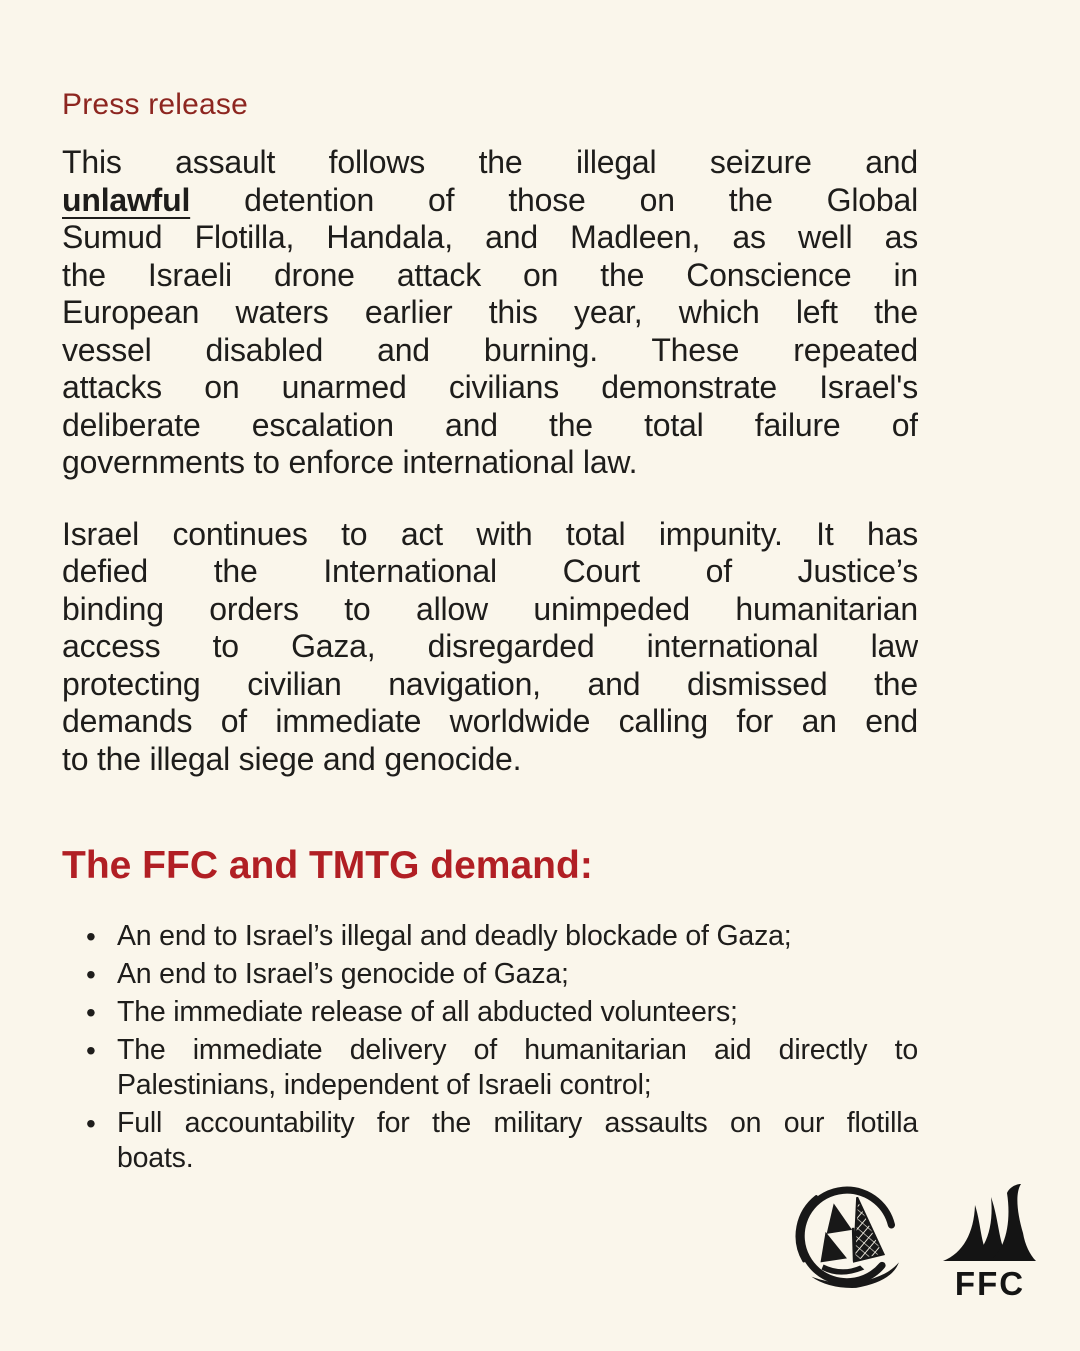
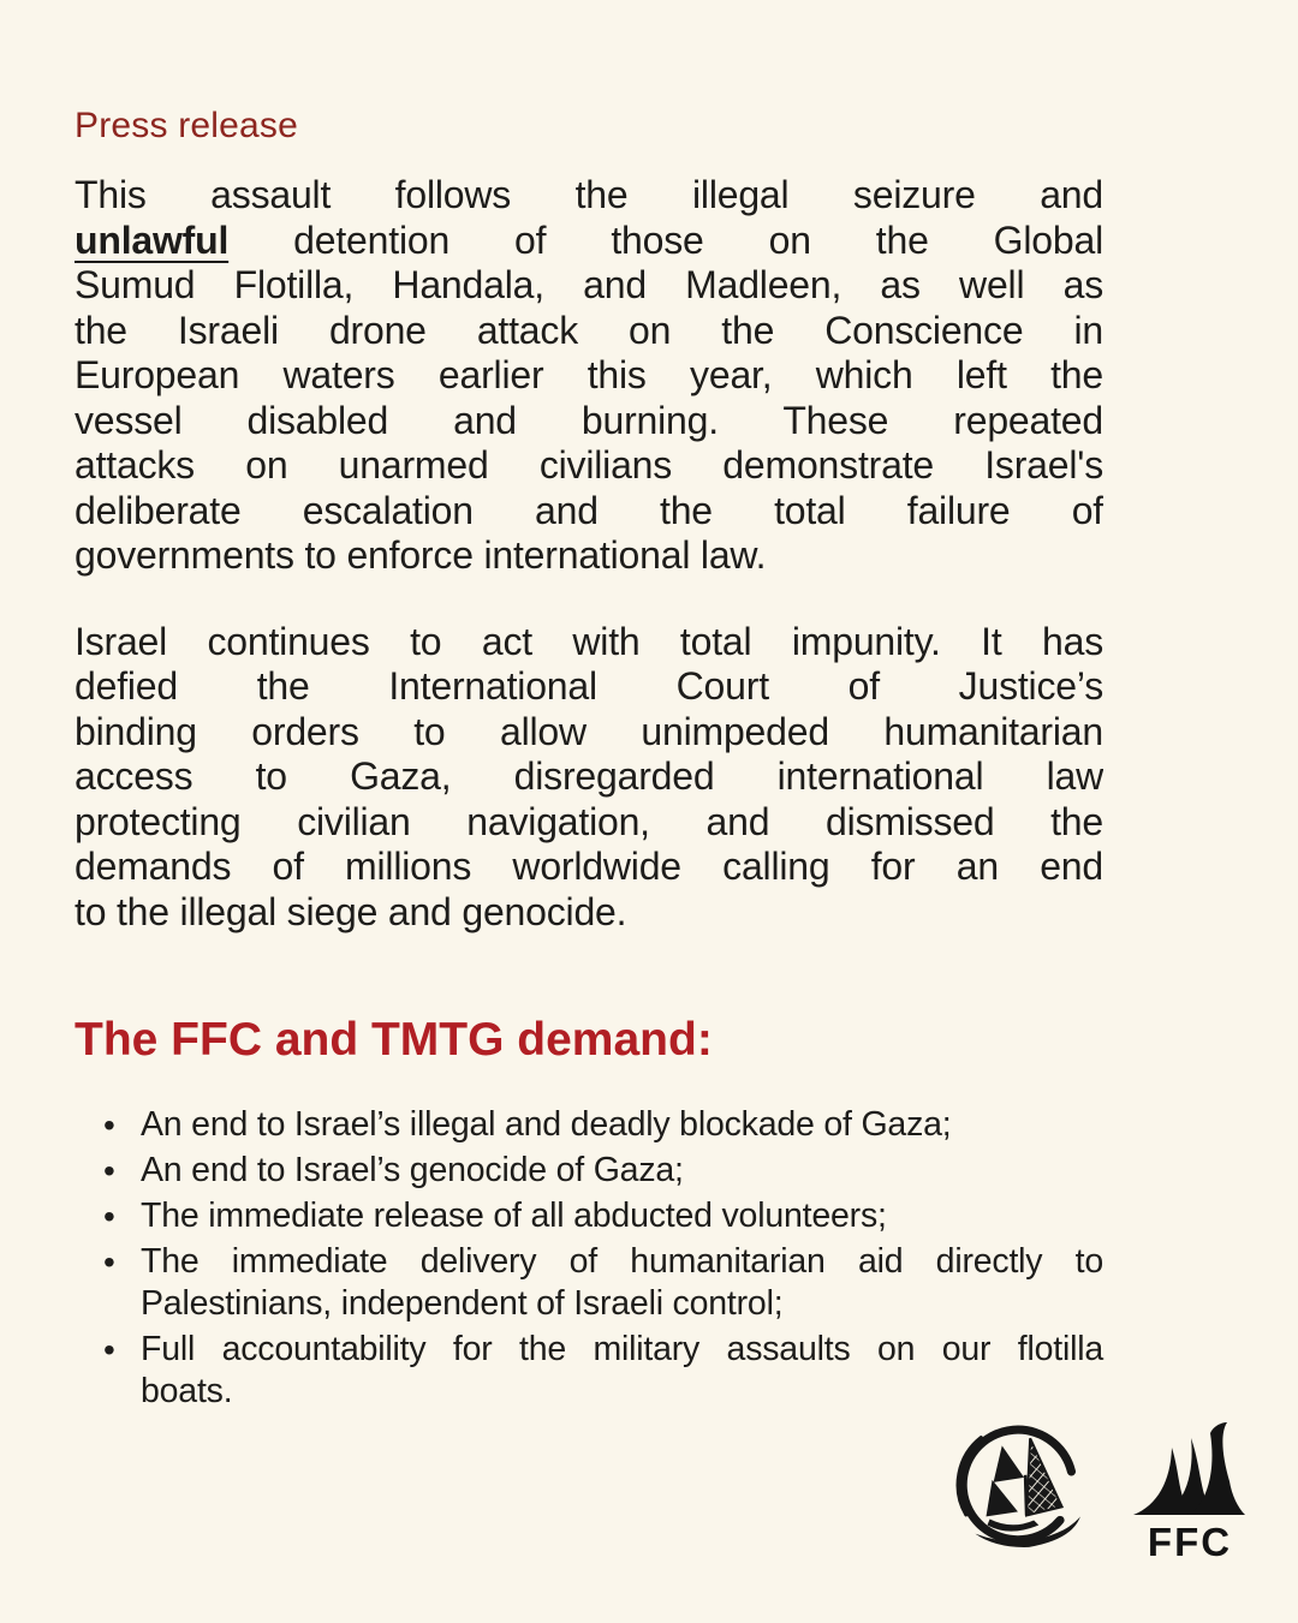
  Press release
  This assault follows the illegal seizure and
  unlawful detention of those on the Global
  Sumud Flotilla, Handala, and Madleen, as well as
  the Israeli drone attack on the Conscience in
  European waters earlier this year, which left the
  vessel disabled and burning. These repeated
  attacks on unarmed civilians demonstrate Israel's
  deliberate escalation and the total failure of
  governments to enforce international law.
  Israel continues to act with total impunity. It has
  defied the International Court of Justice’s
  binding orders to allow unimpeded humanitarian
  access to Gaza, disregarded international law
  protecting civilian navigation, and dismissed the
- demands of immediate worldwide calling for an end
+ demands of millions worldwide calling for an end
  to the illegal siege and genocide.
  The FFC and TMTG demand:
  •
  An end to Israel’s illegal and deadly blockade of Gaza;
  •
  An end to Israel’s genocide of Gaza;
  •
  The immediate release of all abducted volunteers;
  •
  The immediate delivery of humanitarian aid directly to
  Palestinians, independent of Israeli control;
  •
  Full accountability for the military assaults on our flotilla
  boats.
  FFC
